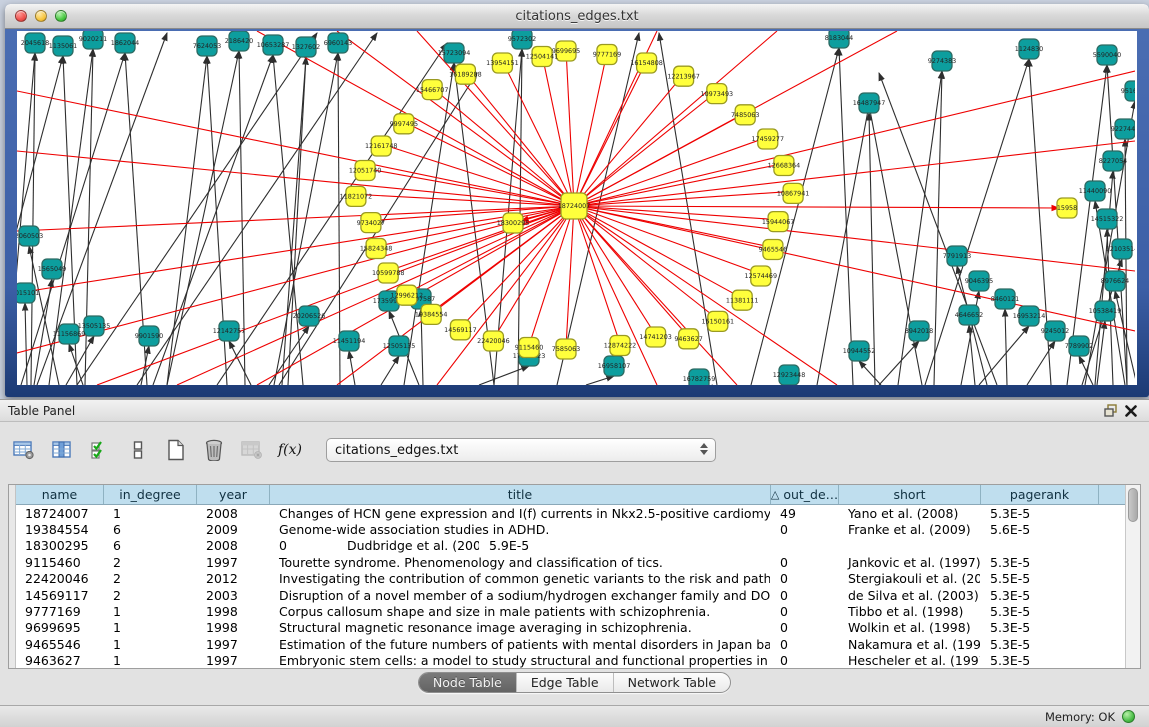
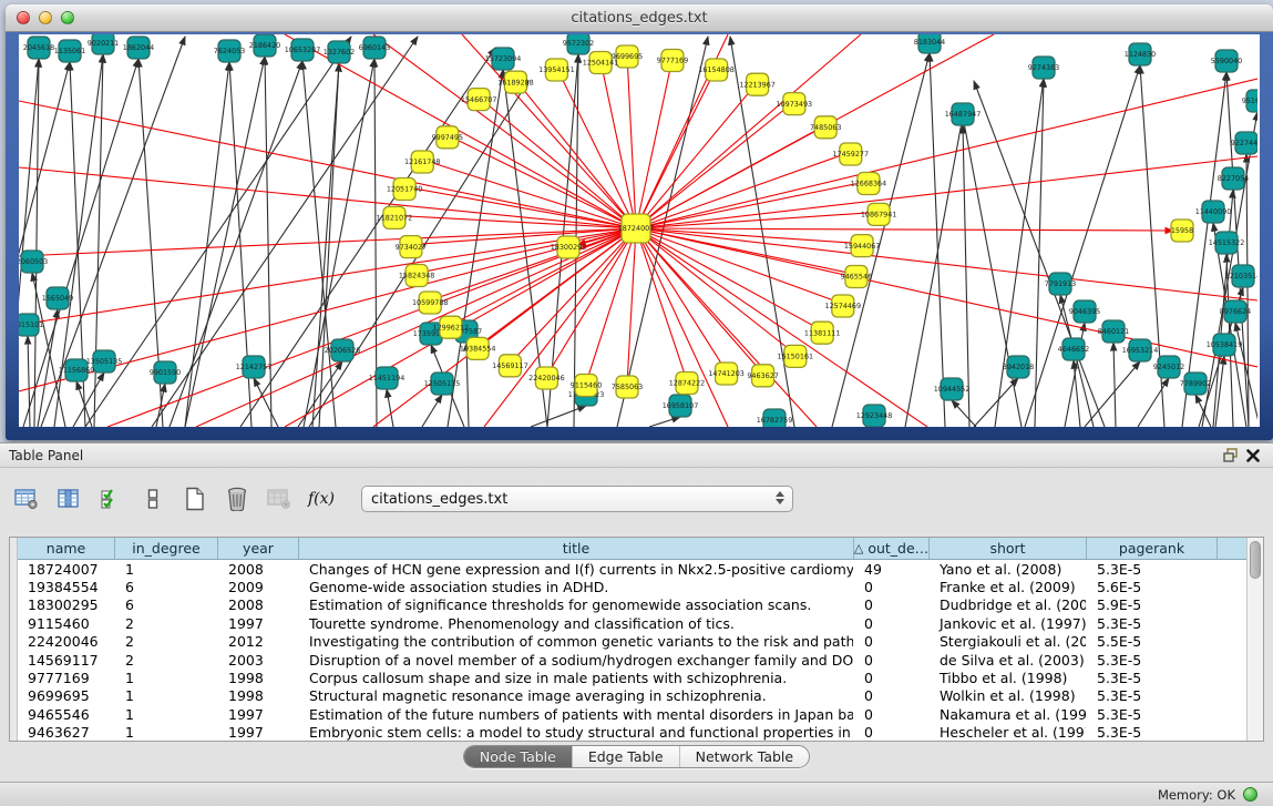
  citations_edges.txt
  2045618
  1135061
  9020211
  1862044
  7624053
  2186420
  10653287
  1327602
  6960143
  15723094
  9572302
  8183044
  9274383
  1124830
  5590040
  16487947
  7791913
  9046395
  8460121
  16953214
  9245012
  7789902
  10538419
  8976624
  1210351
  14515322
  11440090
  8227054
  13505135
  11156869
  9901590
  12142757
  20206526
  11451194
  173599
  12505135
  16958107
  16782759
  12923448
  10944552
  8942018
  4646652
  2060503
  1565049
  015101
  9699695
  9777169
  16154808
  12213967
  10973493
  7485063
  17459277
  12668364
  10867941
  15944067
  9465546
  12574469
  11381111
  15150161
  9463627
  14741203
  12874222
  7585063
  9115460
  22420046
  14569117
  19384554
  12996212
  10599788
  15824348
  9734027
  11821072
  12051740
  12161748
  9997495
  15466707
  16189288
  13954151
  12504141
  18300295
  15958
  18724007
  Table Panel
  f(x)
  citations_edges.txt
  name
  in_degree
  year
  title
  △
  out_de…
  short
  pagerank
  18724007
  1
  2008
  Changes of HCN gene expression and I(f) currents in Nkx2.5-positive cardiomy
  49
  Yano et al. (2008)
  5.3E-5
  19384554
  6
  2009
  Genome-wide association studies in ADHD.
  0
  Franke et al. (2009)
  5.6E-5
  18300295
  6
  2008
+ Estimation of significance thresholds for genomewide association scans.
  0
  Dudbridge et al. (200
  5.9E-5
  9115460
  2
  1997
  Tourette syndrome. Phenomenology and classification of tics.
  0
  Jankovic et al. (1997)
  5.3E-5
  22420046
  2
  2012
  Investigating the contribution of common genetic variants to the risk and path
  0
  Stergiakouli et al. (20
  5.5E-5
  14569117
  2
  2003
  Disruption of a novel member of a sodium/hydrogen exchanger family and DO
  0
  de Silva et al. (2003)
  5.3E-5
  9777169
  1
  1998
  Corpus callosum shape and size in male patients with schizophrenia.
  0
  Tibbo et al. (1998)
  5.3E-5
  9699695
  1
  1998
  Structural magnetic resonance image averaging in schizophrenia.
  0
  Wolkin et al. (1998)
  5.3E-5
  9465546
  1
  1997
  Estimation of the future numbers of patients with mental disorders in Japan ba
  0
  Nakamura et al. (199
  5.3E-5
  9463627
  1
  1997
  Embryonic stem cells: a model to study structural and functional properties in
  0
  Hescheler et al. (199
  5.3E-5
  Node Table
  Edge Table
  Network Table
  Memory: OK
